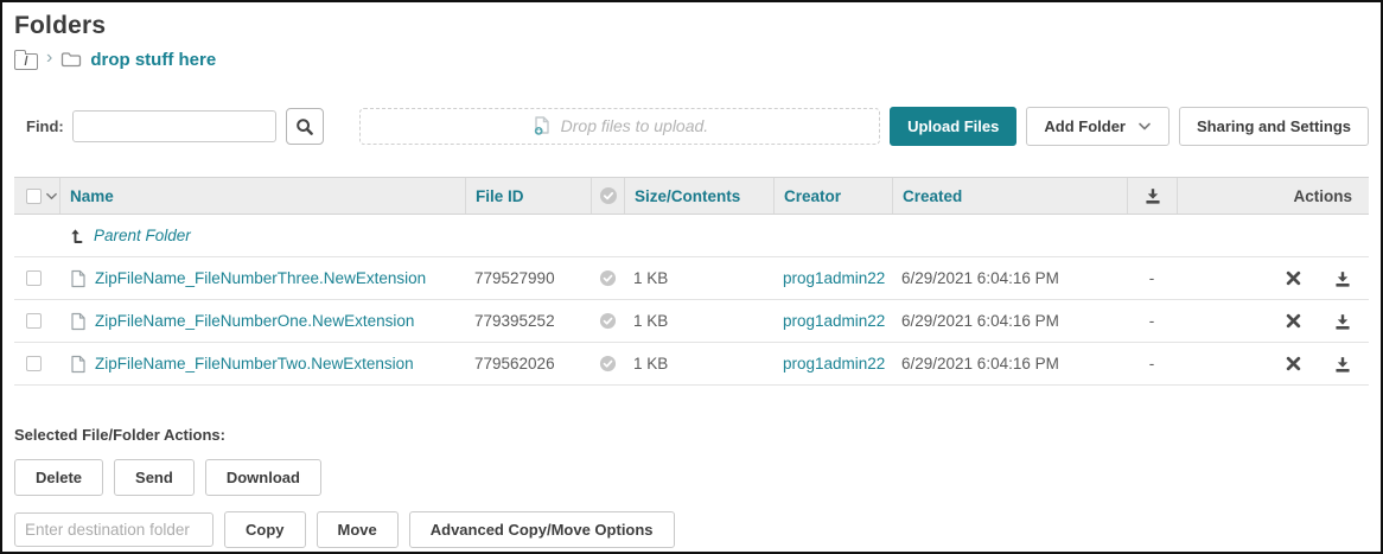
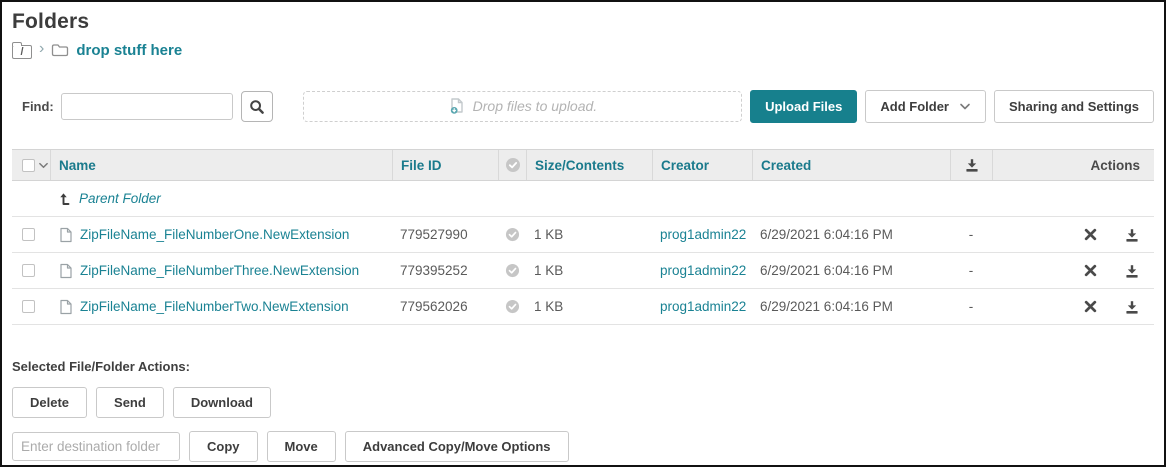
  Folders
  /
  ›
  drop stuff here
  Find:
  Drop files to upload.
  Upload Files
  Add Folder
  Sharing and Settings
  Name
  File ID
  Size/Contents
  Creator
  Created
  Actions
  Parent Folder
- ZipFileName_FileNumberThree.NewExtension
+ ZipFileName_FileNumberOne.NewExtension
  779527990
  1 KB
  prog1admin22
  6/29/2021 6:04:16 PM
  -
- ZipFileName_FileNumberOne.NewExtension
+ ZipFileName_FileNumberThree.NewExtension
  779395252
  1 KB
  prog1admin22
  6/29/2021 6:04:16 PM
  -
  ZipFileName_FileNumberTwo.NewExtension
  779562026
  1 KB
  prog1admin22
  6/29/2021 6:04:16 PM
  -
  Selected File/Folder Actions:
  Delete
  Send
  Download
  Enter destination folder
  Copy
  Move
  Advanced Copy/Move Options
